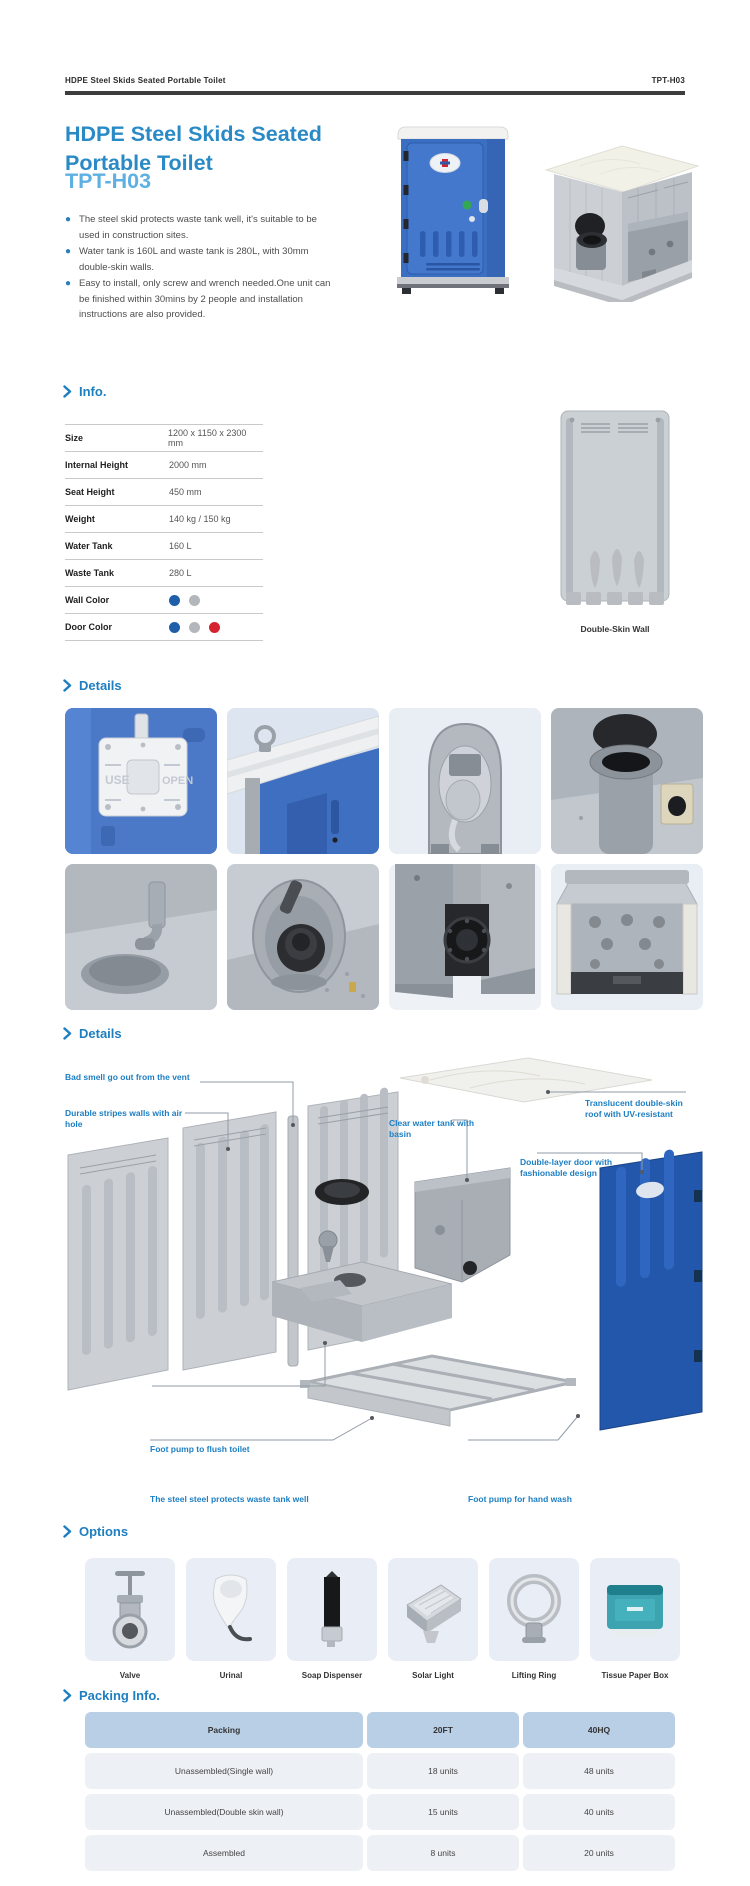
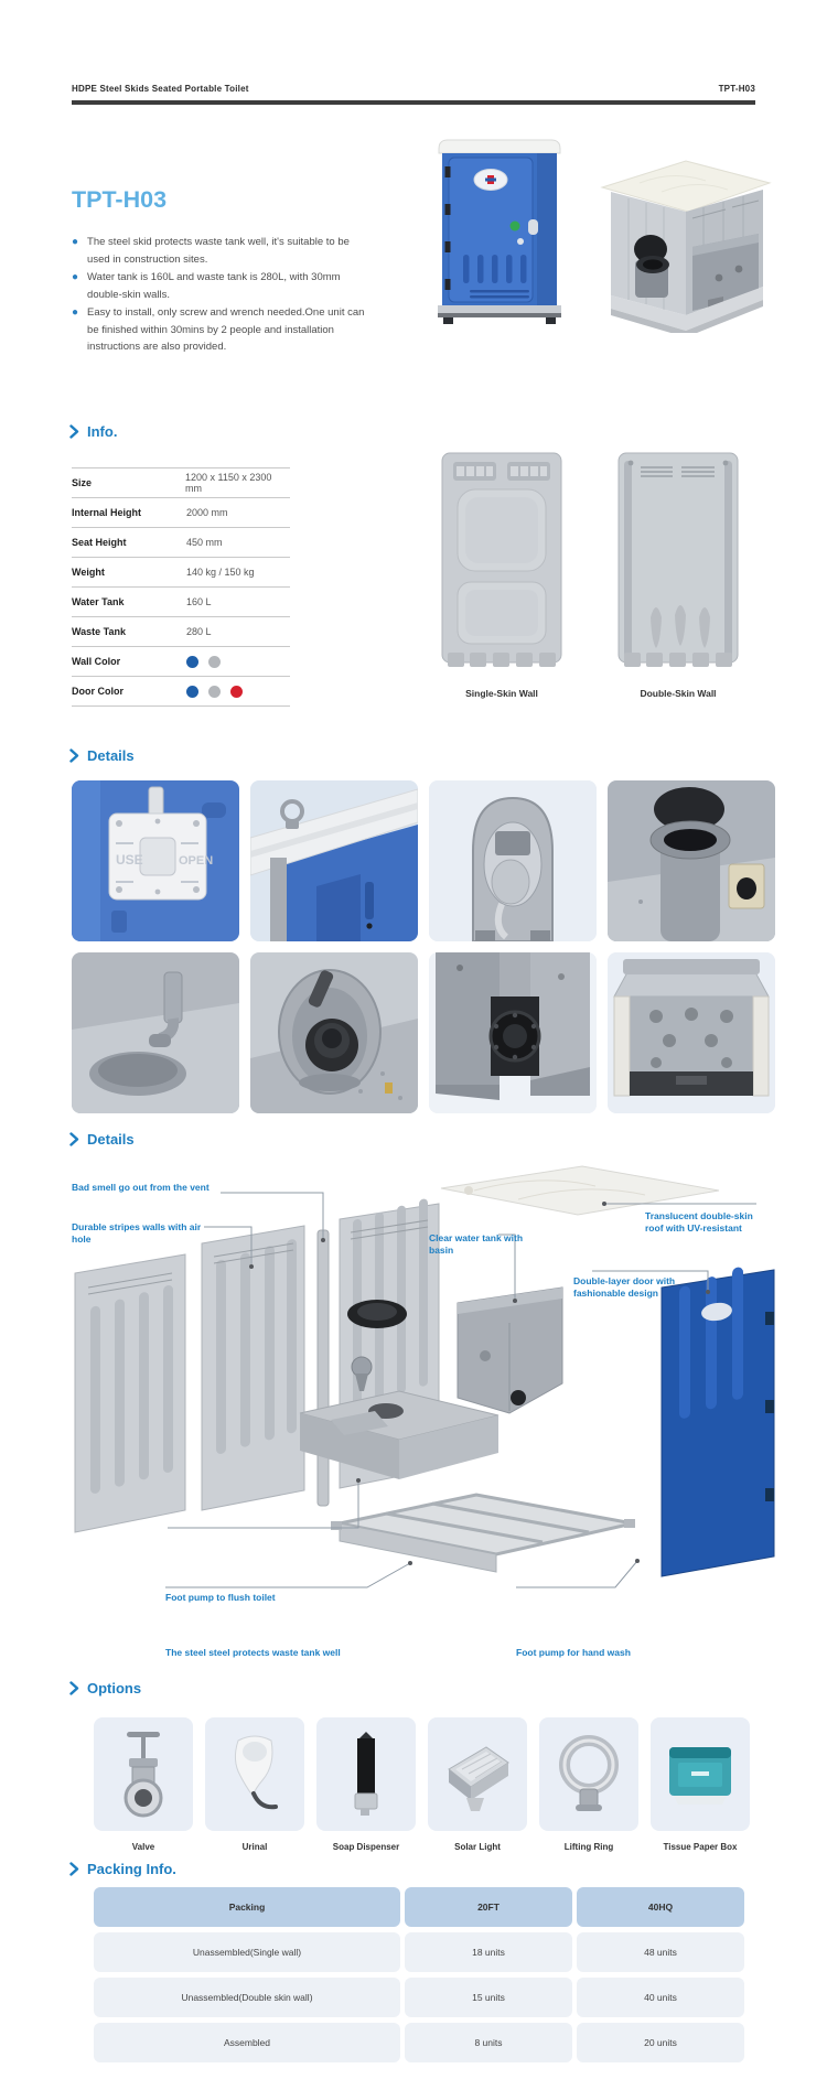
  HDPE Steel Skids Seated Portable Toilet
  TPT-H03
- HDPE Steel Skids Seated
- Portable Toilet
  TPT-H03
  ●
  The steel skid protects waste tank well, it's suitable to be used in construction sites.
  ●
  Water tank is 160L and waste tank is 280L, with 30mm double-skin walls.
  ●
  Easy to install, only screw and wrench needed.One unit can be finished within 30mins by 2 people and installation instructions are also provided.
  Info.
  Size
  1200 x 1150 x 2300 mm
  Internal Height
  2000 mm
  Seat Height
  450 mm
  Weight
  140 kg / 150 kg
  Water Tank
  160 L
  Waste Tank
  280 L
  Wall Color
  Door Color
+ Single-Skin Wall
  Double-Skin Wall
  Details
  USE
  OPEN
  Details
  Bad smell go out from the vent
  Durable stripes walls with air hole
  Clear water tank with basin
  Translucent double-skin roof with UV-resistant
  Double-layer door with fashionable design
  Foot pump to flush toilet
  The steel steel protects waste tank well
  Foot pump for hand wash
  Options
  Valve
  Urinal
  Soap Dispenser
  Solar Light
  Lifting Ring
  Tissue Paper Box
  Packing Info.
  Packing
  20FT
  40HQ
  Unassembled(Single wall)
  18 units
  48 units
  Unassembled(Double skin wall)
  15 units
  40 units
  Assembled
  8 units
  20 units
